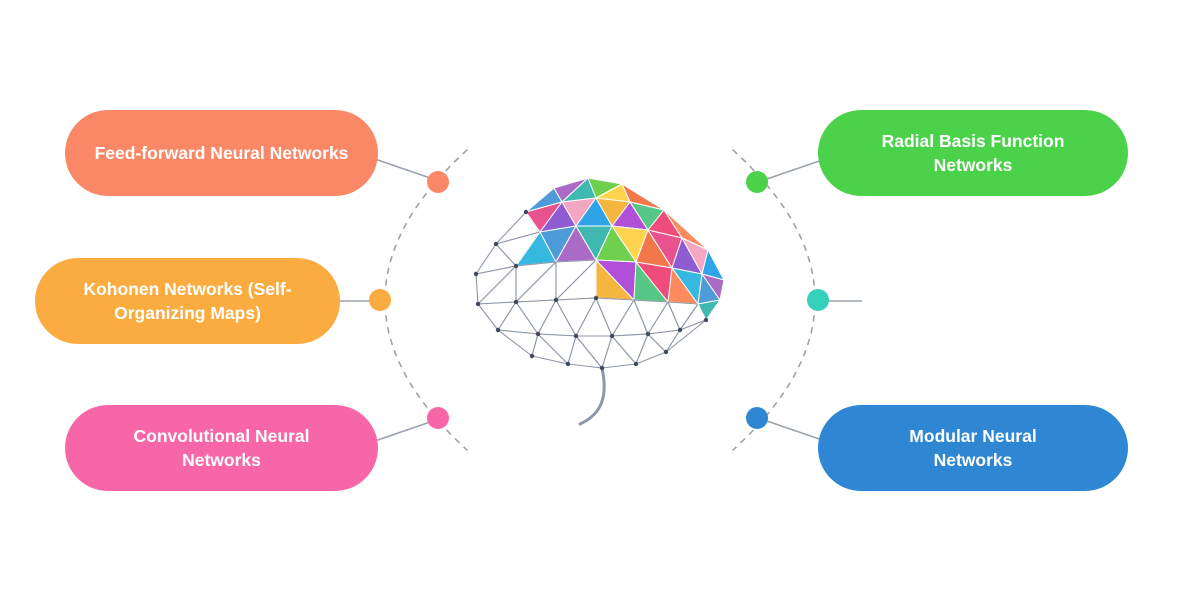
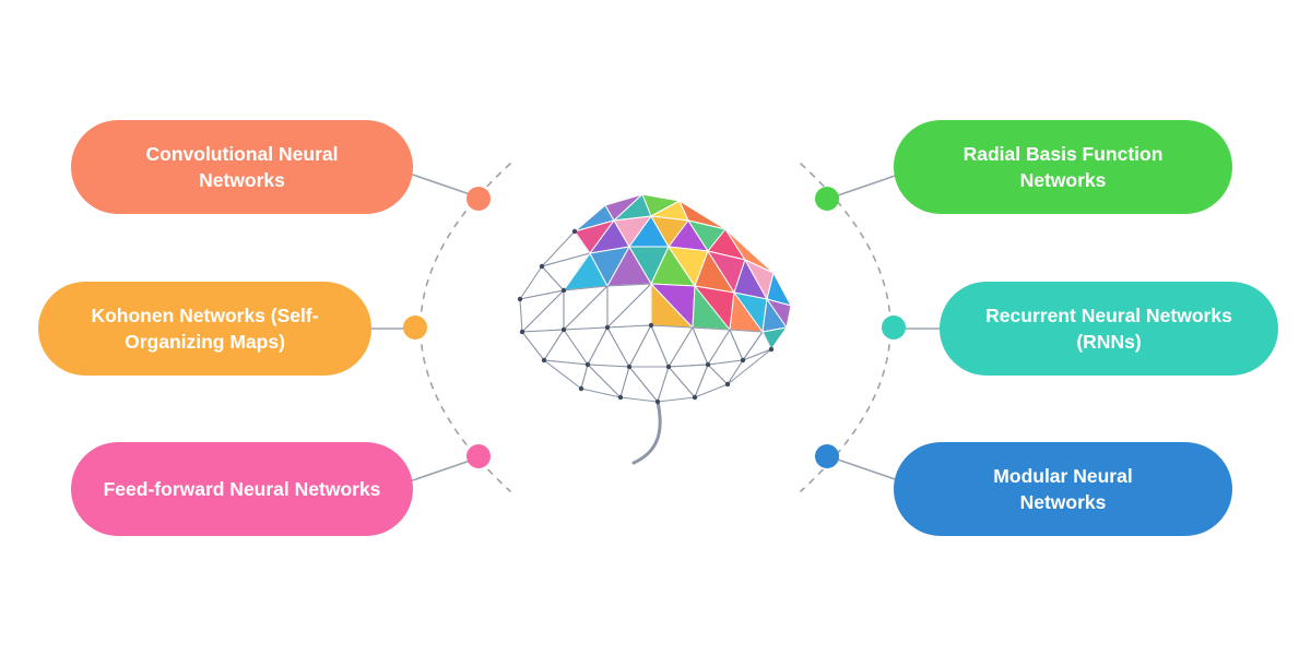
- Feed-forward Neural Networks
+ Convolutional Neural Networks
  Kohonen Networks (Self-Organizing Maps)
- Convolutional Neural Networks
+ Feed-forward Neural Networks
  Radial Basis Function Networks
+ Recurrent Neural Networks (RNNs)
  Modular Neural Networks
